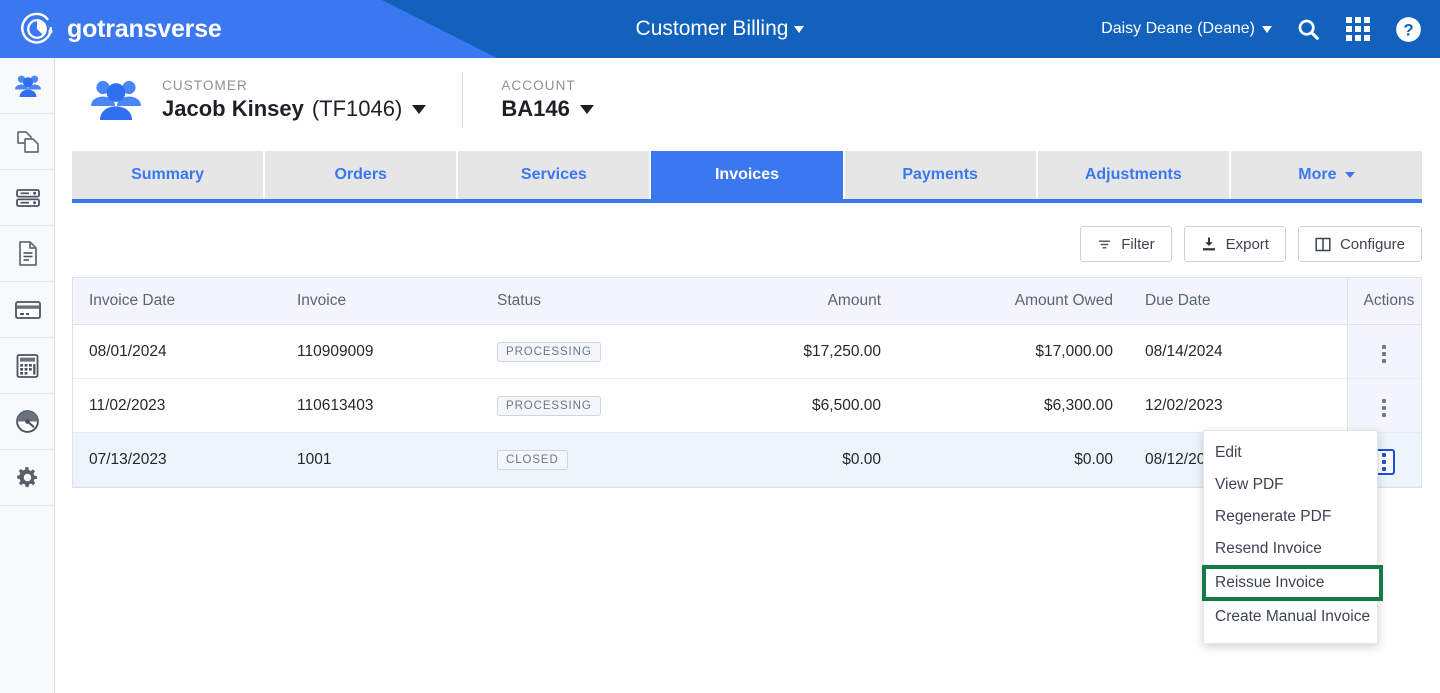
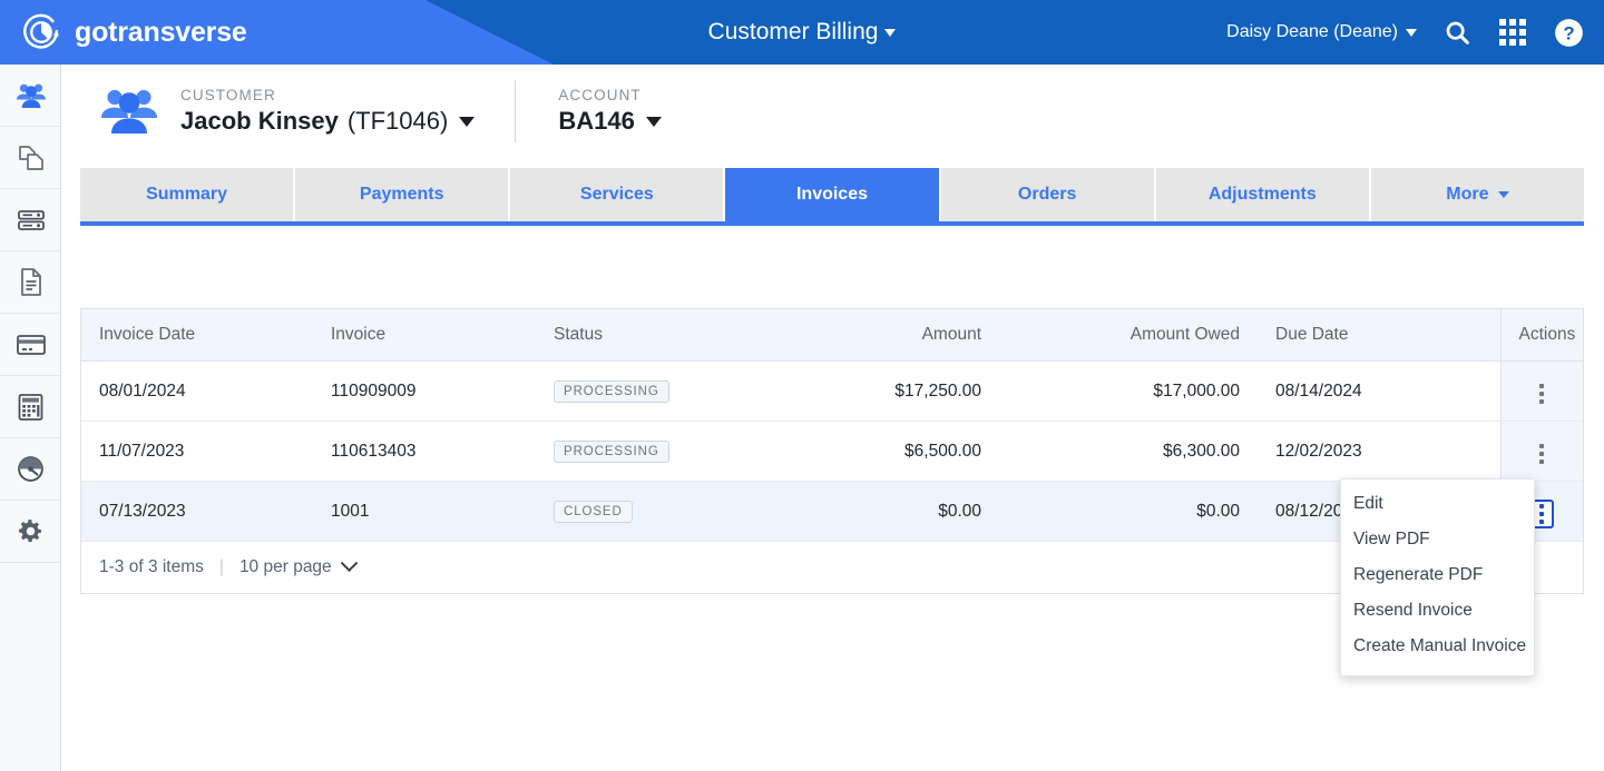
  gotransverse
  Customer Billing
  Daisy Deane (Deane)
  ?
  CUSTOMER
  Jacob Kinsey
  (TF1046)
  ACCOUNT
  BA146
  Summary
- Orders
+ Payments
  Services
  Invoices
- Payments
+ Orders
  Adjustments
  More
- Filter
- Export
- Configure
  Invoice Date	Invoice	Status	Amount	Amount Owed	Due Date	Actions
  08/01/2024	110909009	PROCESSING	$17,250.00	$17,000.00	08/14/2024
- 11/02/2023	110613403	PROCESSING	$6,500.00	$6,300.00	12/02/2023
+ 11/07/2023	110613403	PROCESSING	$6,500.00	$6,300.00	12/02/2023
  07/13/2023	1001	CLOSED	$0.00	$0.00	08/12/20
+ 1-3 of 3 items
+ |
+ 10 per page
  Edit
  View PDF
  Regenerate PDF
  Resend Invoice
- Reissue Invoice
  Create Manual Invoice
